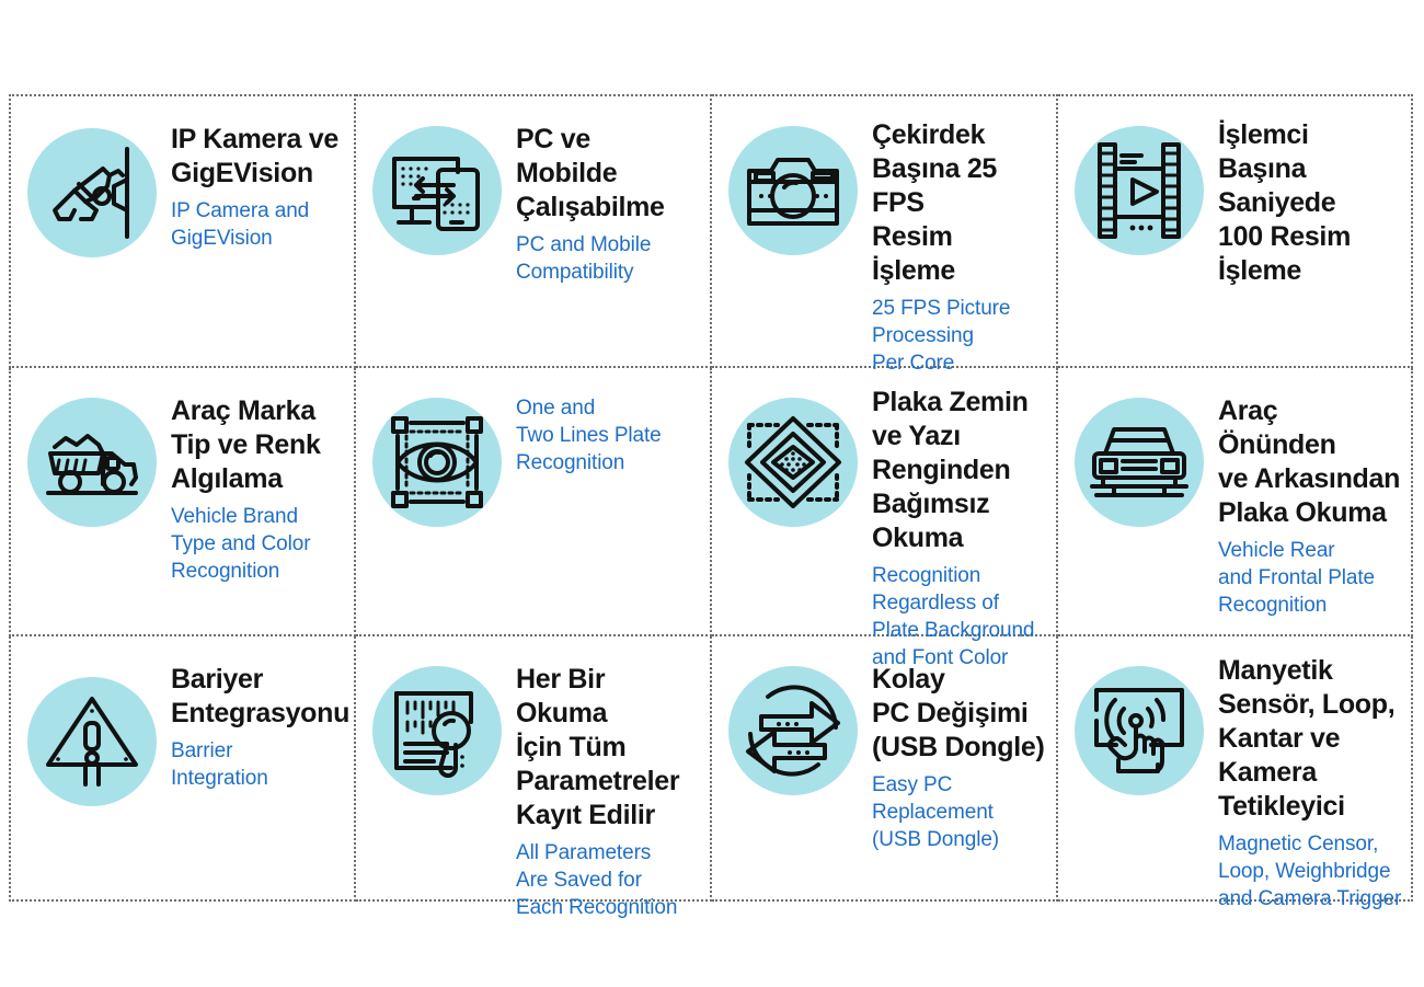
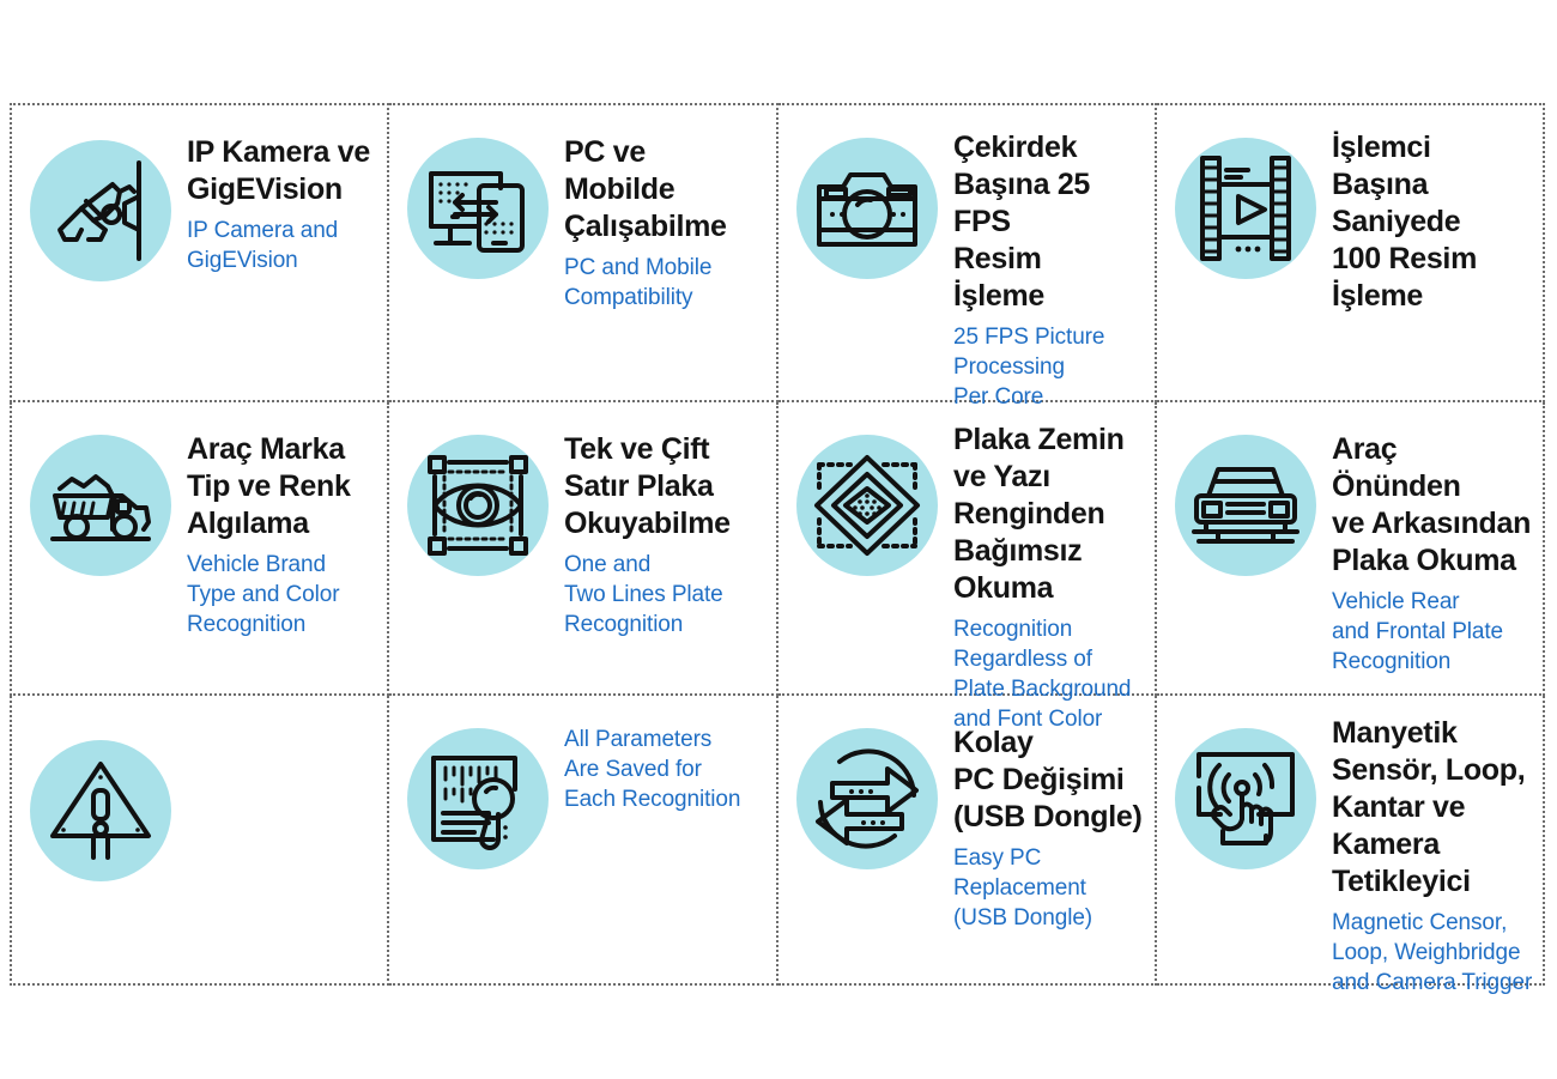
  IP Kamera ve
  GigEVision
  IP Camera and
  GigEVision
  PC ve
  Mobilde
  Çalışabilme
  PC and Mobile
  Compatibility
  Çekirdek
  Başına 25 FPS
  Resim
  İşleme
  25 FPS Picture
  Processing
  Per Core
  İşlemci Başına
  Saniyede
  100 Resim
  İşleme
  Araç Marka
  Tip ve Renk
  Algılama
  Vehicle Brand
  Type and Color
  Recognition
+ Tek ve Çift
+ Satır Plaka
+ Okuyabilme
  One and
  Two Lines Plate
  Recognition
  Plaka Zemin
  ve Yazı
  Renginden
  Bağımsız
  Okuma
  Recognition
  Regardless of
  Plate Background
  and Font Color
  Araç Önünden
  ve Arkasından
  Plaka Okuma
  Vehicle Rear
  and Frontal Plate
  Recognition
- Bariyer
- Entegrasyonu
- Barrier
- Integration
- Her Bir Okuma
- İçin Tüm
- Parametreler
- Kayıt Edilir
  All Parameters
  Are Saved for
  Each Recognition
  Kolay
  PC Değişimi
  (USB Dongle)
  Easy PC
  Replacement
  (USB Dongle)
  Manyetik
  Sensör, Loop,
  Kantar ve
  Kamera
  Tetikleyici
  Magnetic Censor,
  Loop, Weighbridge
  and Camera Trigger
